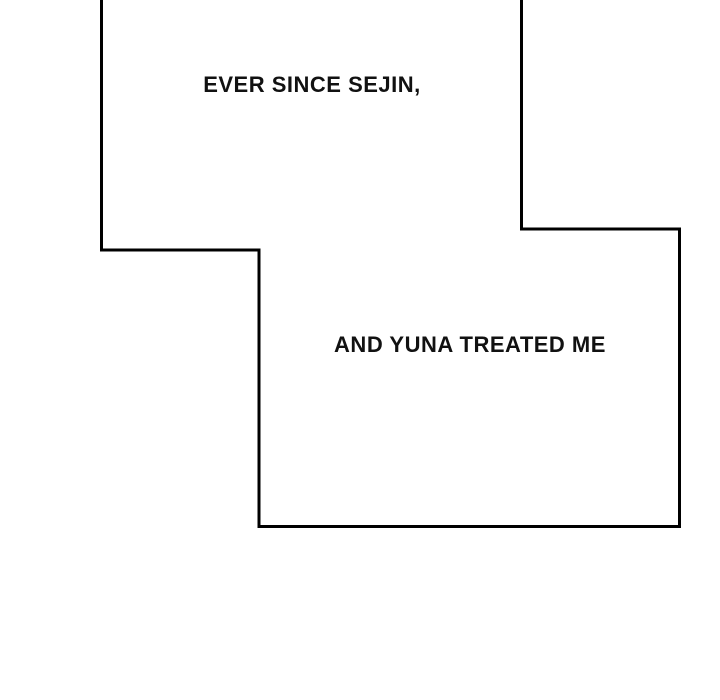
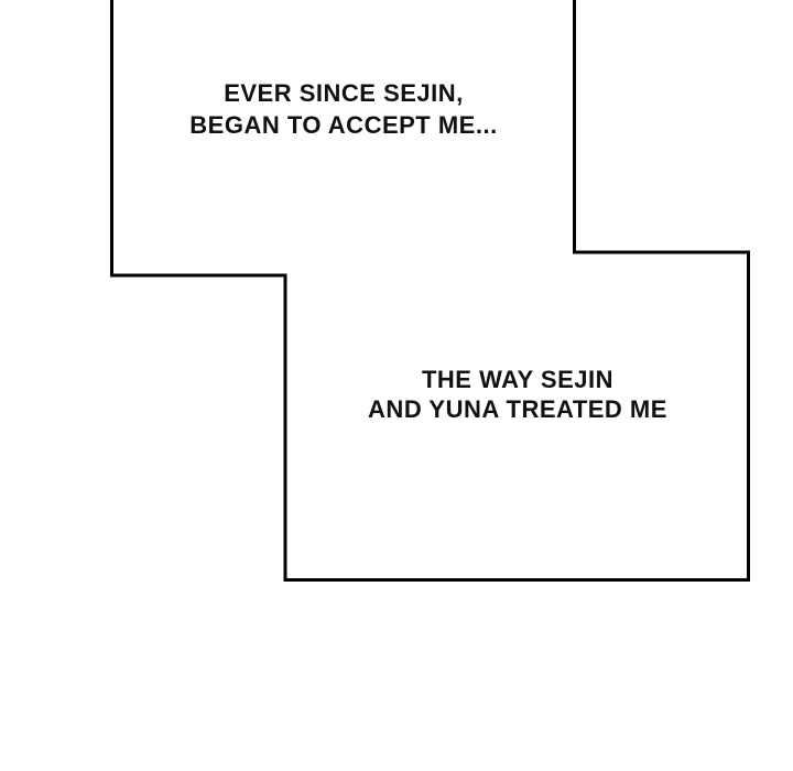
  EVER SINCE SEJIN,
+ BEGAN TO ACCEPT ME...
+ THE WAY SEJIN
  AND YUNA TREATED ME
